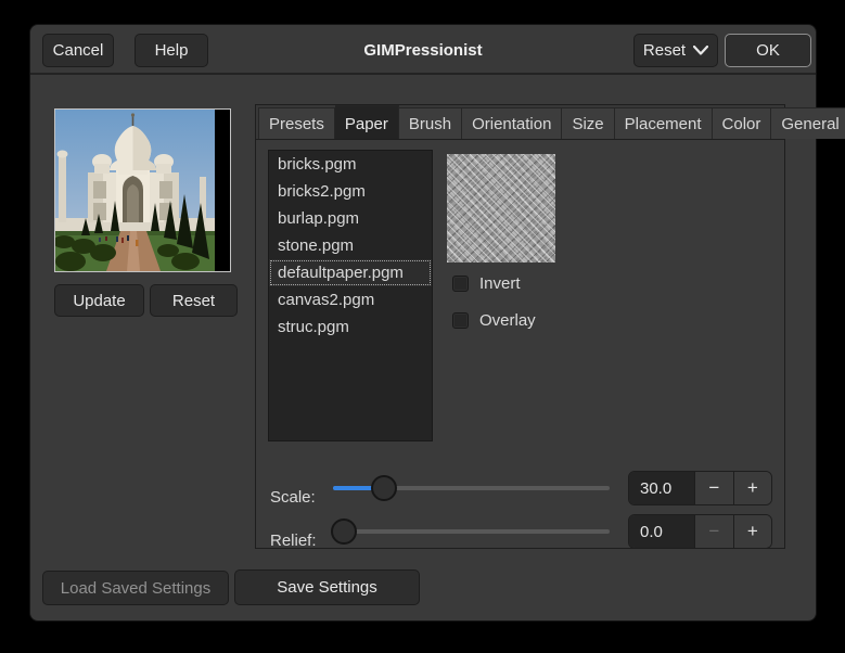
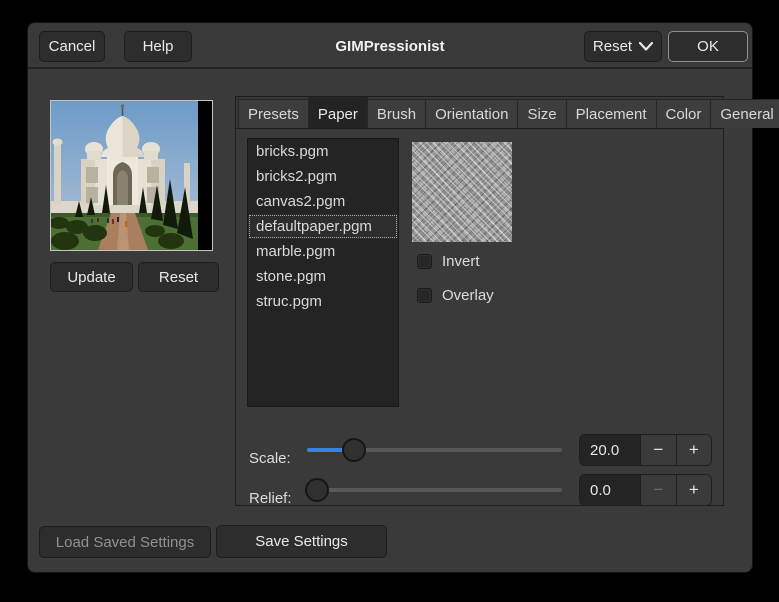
  Cancel
  Help
  GIMPressionist
  Reset
  OK
  Update
  Reset
  Presets
  Paper
  Brush
  Orientation
  Size
  Placement
  Color
  General
  bricks.pgm
  bricks2.pgm
- burlap.pgm
- stone.pgm
+ canvas2.pgm
  defaultpaper.pgm
+ marble.pgm
- canvas2.pgm
+ stone.pgm
  struc.pgm
  Invert
  Overlay
  Scale:
- 30.0
+ 20.0
  −
  +
  Relief:
  0.0
  −
  +
  Load Saved Settings
  Save Settings
